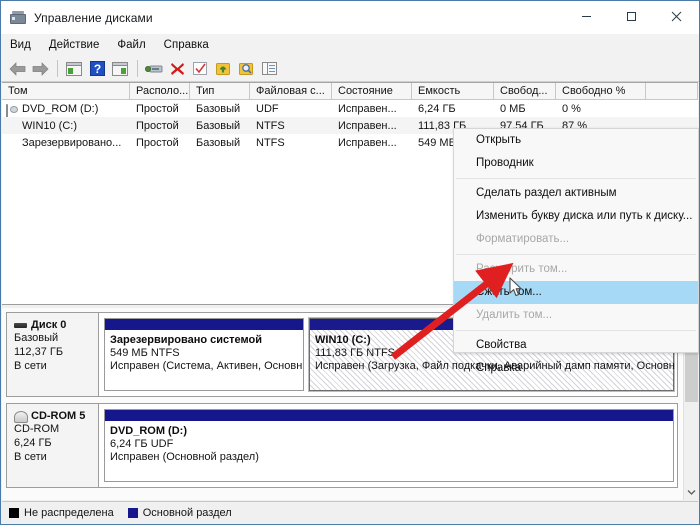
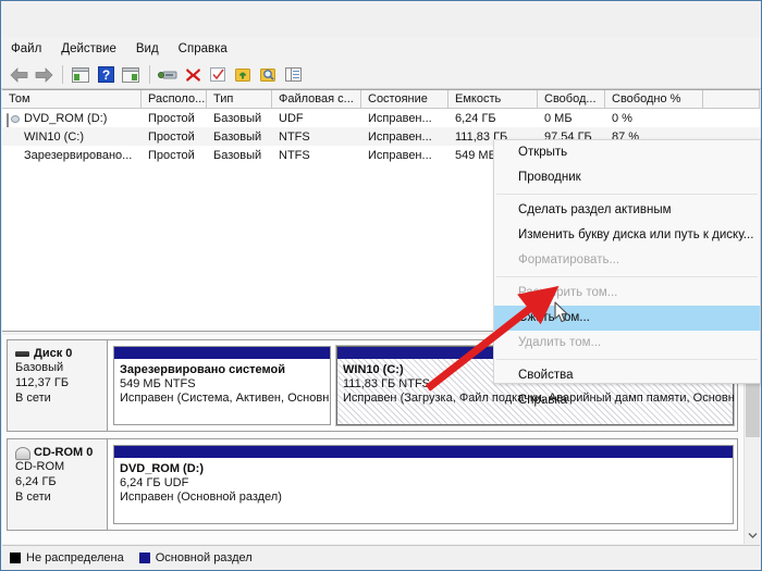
- Управление дисками
- Вид
+ Файл
  Действие
- Файл
+ Вид
  Справка
  ?
  Том
  Располо...
  Тип
  Файловая с...
  Состояние
  Емкость
  Свобод...
  Свободно %
  DVD_ROM (D:)
  Простой
  Базовый
  UDF
  Исправен...
  6,24 ГБ
  0 МБ
  0 %
  WIN10 (C:)
  Простой
  Базовый
  NTFS
  Исправен...
  111,83 ГБ
  97,54 ГБ
  87 %
  Зарезервировано...
  Простой
  Базовый
  NTFS
  Исправен...
  549 М
  Диск 0
  Базовый
  112,37 ГБ
  В сети
  Зарезервировано системой
  549 МБ NTFS
  Исправен (Система, Активен, Основн
  WIN10 (C:)
  111,83 ГБ NTFS
  Исправен (Загрузка, Файл подкачки, Аварийный дамп памяти, Основн
- CD-ROM 5
+ CD-ROM 0
  CD-ROM
  6,24 ГБ
  В сети
  DVD_ROM (D:)
  6,24 ГБ UDF
  Исправен (Основной раздел)
  Не распределена
  Основной раздел
  Открыть
  Проводник
  Сделать раздел активным
  Изменить букву диска или путь к диску...
  Форматировать...
  Расширить том...
  жатьом...
  Удалить том...
  Свойства
  Справка
